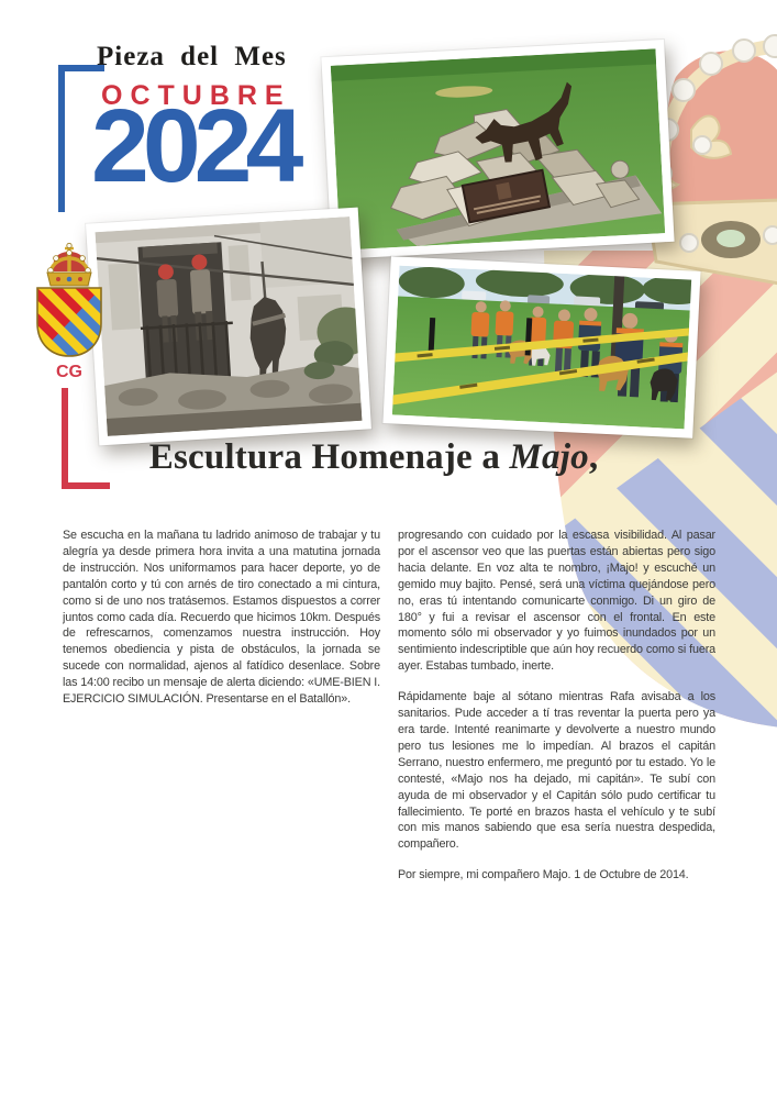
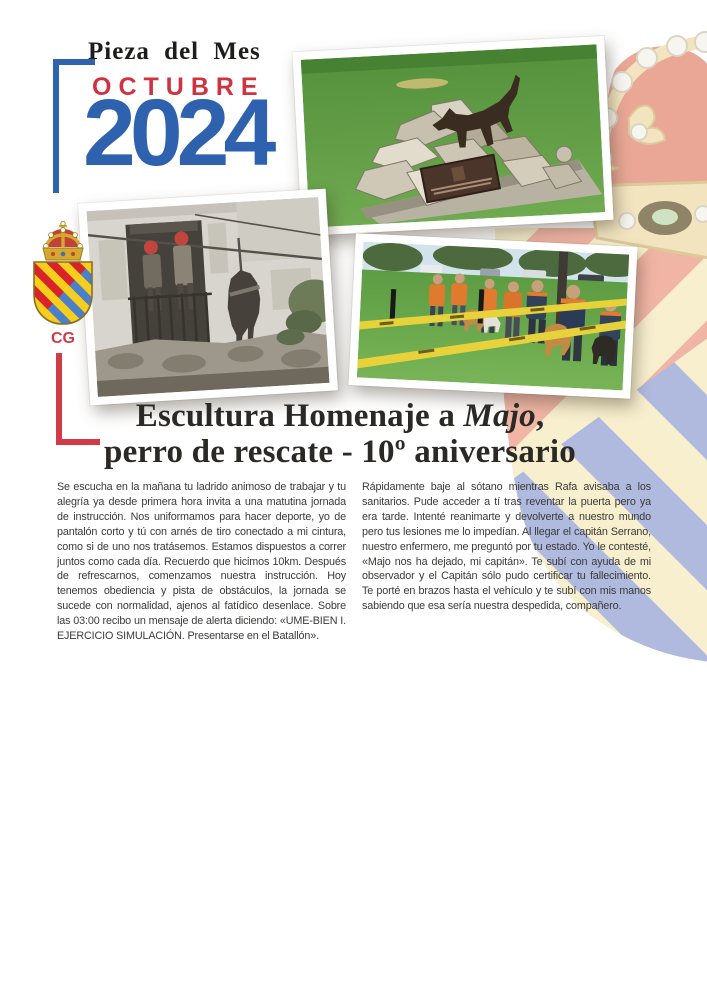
  Pieza del Mes
  OCTUBRE
  2024
  CG
  Escultura Homenaje a Majo,
+ perro de rescate - 10º aniversario
- Se escucha en la mañana tu ladrido animoso de trabajar y tu alegría ya desde primera hora invita a una matutina jornada de instrucción. Nos uniformamos para hacer deporte, yo de pantalón corto y tú con arnés de tiro conectado a mi cintura, como si de uno nos tratásemos. Estamos dispuestos a correr juntos como cada día. Recuerdo que hicimos 10km. Después de refrescarnos, comenzamos nuestra instrucción. Hoy tenemos obediencia y pista de obstáculos, la jornada se sucede con normalidad, ajenos al fatídico desenlace. Sobre las 14:00 recibo un mensaje de alerta diciendo: «UME-BIEN I. EJERCICIO SIMULACIÓN. Presentarse en el Batallón».
+ Se escucha en la mañana tu ladrido animoso de trabajar y tu alegría ya desde primera hora invita a una matutina jornada de instrucción. Nos uniformamos para hacer deporte, yo de pantalón corto y tú con arnés de tiro conectado a mi cintura, como si de uno nos tratásemos. Estamos dispuestos a correr juntos como cada día. Recuerdo que hicimos 10km. Después de refrescarnos, comenzamos nuestra instrucción. Hoy tenemos obediencia y pista de obstáculos, la jornada se sucede con normalidad, ajenos al fatídico desenlace. Sobre las 03:00 recibo un mensaje de alerta diciendo: «UME-BIEN I. EJERCICIO SIMULACIÓN. Presentarse en el Batallón».
- progresando con cuidado por la escasa visibilidad. Al pasar por el ascensor veo que las puertas están abiertas pero sigo hacia delante. En voz alta te nombro, ¡Majo! y escuché un gemido muy bajito. Pensé, será una víctima quejándose pero no, eras tú intentando comunicarte conmigo. Di un giro de 180° y fui a revisar el ascensor con el frontal. En este momento sólo mi observador y yo fuimos inundados por un sentimiento indescriptible que aún hoy recuerdo como si fuera ayer. Estabas tumbado, inerte.
- Rápidamente baje al sótano mientras Rafa avisaba a los sanitarios. Pude acceder a tí tras reventar la puerta pero ya era tarde. Intenté reanimarte y devolverte a nuestro mundo pero tus lesiones me lo impedían. Al brazos el capitán Serrano, nuestro enfermero, me preguntó por tu estado. Yo le contesté, «Majo nos ha dejado, mi capitán». Te subí con ayuda de mi observador y el Capitán sólo pudo certificar tu fallecimiento. Te porté en brazos hasta el vehículo y te subí con mis manos sabiendo que esa sería nuestra despedida, compañero.
+ Rápidamente baje al sótano mientras Rafa avisaba a los sanitarios. Pude acceder a tí tras reventar la puerta pero ya era tarde. Intenté reanimarte y devolverte a nuestro mundo pero tus lesiones me lo impedían. Al llegar el capitán Serrano, nuestro enfermero, me preguntó por tu estado. Yo le contesté, «Majo nos ha dejado, mi capitán». Te subí con ayuda de mi observador y el Capitán sólo pudo certificar tu fallecimiento. Te porté en brazos hasta el vehículo y te subí con mis manos sabiendo que esa sería nuestra despedida, compañero.
- Por siempre, mi compañero Majo. 1 de Octubre de 2014.
